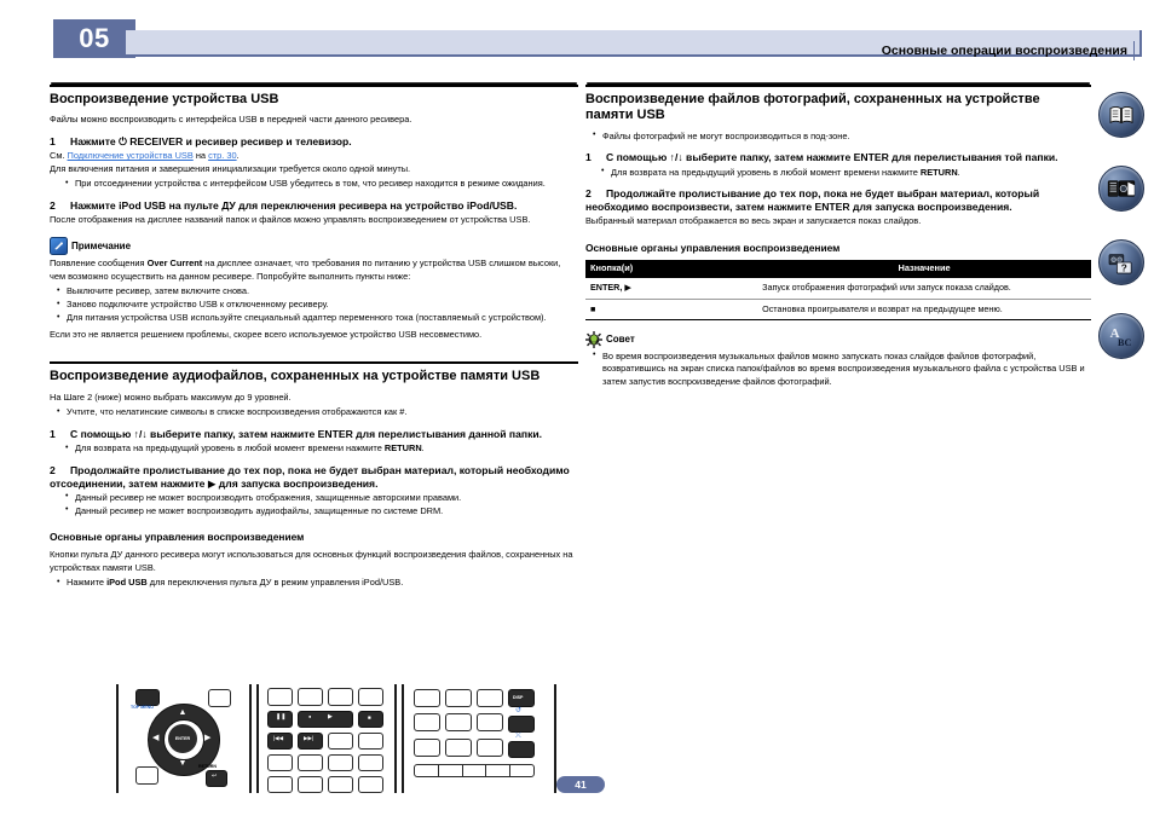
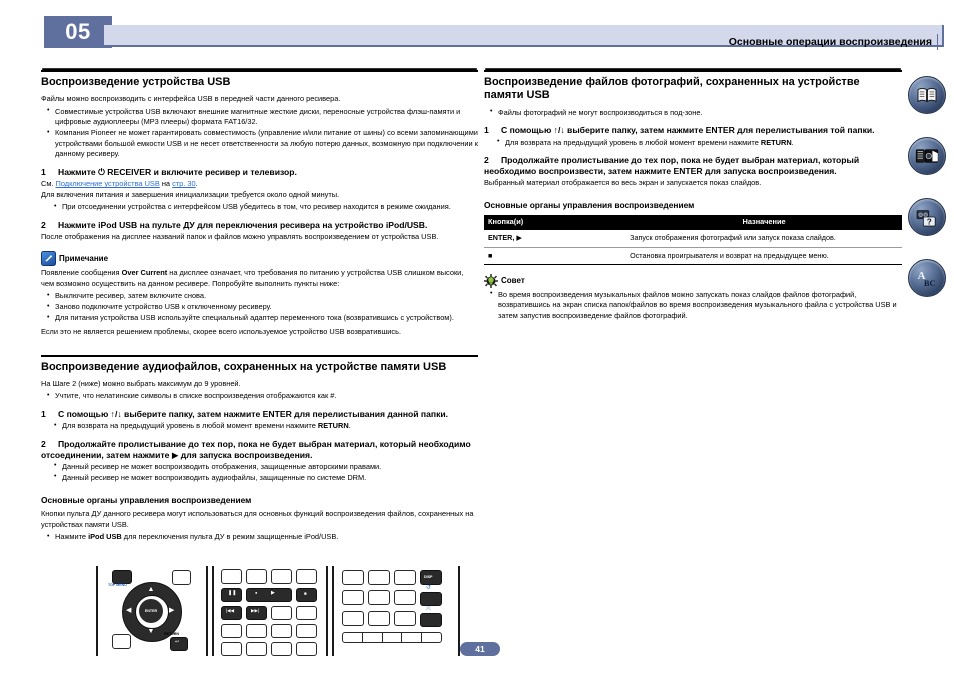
  05
  Основные операции воспроизведения
  Воспроизведение устройства USB
  Файлы можно воспроизводить с интерфейса USB в передней части данного ресивера.
+ Совместимые устройства USB включают внешние магнитные жесткие диски, переносные устройства флэш-памяти и цифровые аудиоплееры (MP3 плееры) формата FAT16/32.
+ Компания Pioneer не может гарантировать совместимость (управление и/или питание от шины) со всеми запоминающими устройствами большой емкости USB и не несет ответственности за любую потерю данных, возможную при подключении к данному ресиверу.
- 1 Нажмите ⏻ RECEIVER и ресивер ресивер и телевизор.
+ 1 Нажмите ⏻ RECEIVER и включите ресивер и телевизор.
  См. Подключение устройства USB на стр. 30.
  Для включения питания и завершения инициализации требуется около одной минуты.
  При отсоединении устройства с интерфейсом USB убедитесь в том, что ресивер находится в режиме ожидания.
  2 Нажмите iPod USB на пульте ДУ для переключения ресивера на устройство iPod/USB.
  После отображения на дисплее названий папок и файлов можно управлять воспроизведением от устройства USB.
  Примечание
  Появление сообщения Over Current на дисплее означает, что требования по питанию у устройства USB слишком высоки, чем возможно осуществить на данном ресивере. Попробуйте выполнить пункты ниже:
  Выключите ресивер, затем включите снова.
  Заново подключите устройство USB к отключенному ресиверу.
- Для питания устройства USB используйте специальный адаптер переменного тока (поставляемый с устройством).
+ Для питания устройства USB используйте специальный адаптер переменного тока (возвратившись с устройством).
- Если это не является решением проблемы, скорее всего используемое устройство USB несовместимо.
+ Если это не является решением проблемы, скорее всего используемое устройство USB возвратившись.
  Воспроизведение аудиофайлов, сохраненных на устройстве памяти USB
  На Шаге 2 (ниже) можно выбрать максимум до 9 уровней.
  Учтите, что нелатинские символы в списке воспроизведения отображаются как #.
  1 С помощью ↑/↓ выберите папку, затем нажмите ENTER для перелистывания данной папки.
  Для возврата на предыдущий уровень в любой момент времени нажмите RETURN.
  2 Продолжайте пролистывание до тех пор, пока не будет выбран материал, который необходимо отсоединении, затем нажмите ▶ для запуска воспроизведения.
  Данный ресивер не может воспроизводить отображения, защищенные авторскими правами.
  Данный ресивер не может воспроизводить аудиофайлы, защищенные по системе DRM.
  Основные органы управления воспроизведением
  Кнопки пульта ДУ данного ресивера могут использоваться для основных функций воспроизведения файлов, сохраненных на устройствах памяти USB.
- Нажмите iPod USB для переключения пульта ДУ в режим управления iPod/USB.
+ Нажмите iPod USB для переключения пульта ДУ в режим защищенные iPod/USB.
  Воспроизведение файлов фотографий, сохраненных на устройстве памяти USB
  Файлы фотографий не могут воспроизводиться в под-зоне.
  1 С помощью ↑/↓ выберите папку, затем нажмите ENTER для перелистывания той папки.
  Для возврата на предыдущий уровень в любой момент времени нажмите RETURN.
  2 Продолжайте пролистывание до тех пор, пока не будет выбран материал, который необходимо воспроизвести, затем нажмите ENTER для запуска воспроизведения.
  Выбранный материал отображается во весь экран и запускается показ слайдов.
  Основные органы управления воспроизведением
  Кнопка(и)	Назначение
  ENTER, ▶	Запуск отображения фотографий или запуск показа слайдов.
  ■	Остановка проигрывателя и возврат на предыдущее меню.
  Совет
  Во время воспроизведения музыкальных файлов можно запускать показ слайдов файлов фотографий, возвратившись на экран списка папок/файлов во время воспроизведения музыкального файла с устройства USB и затем запустив воспроизведение файлов фотографий.
  ?
  A
  BC
  41
